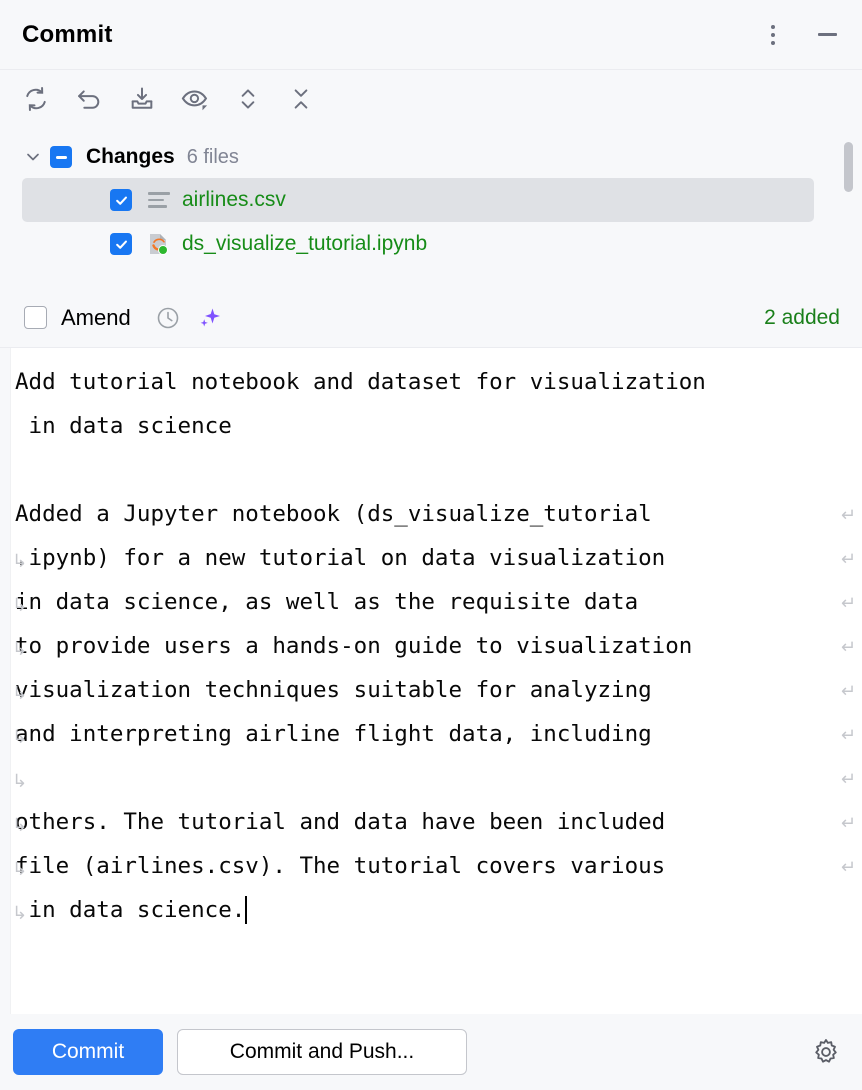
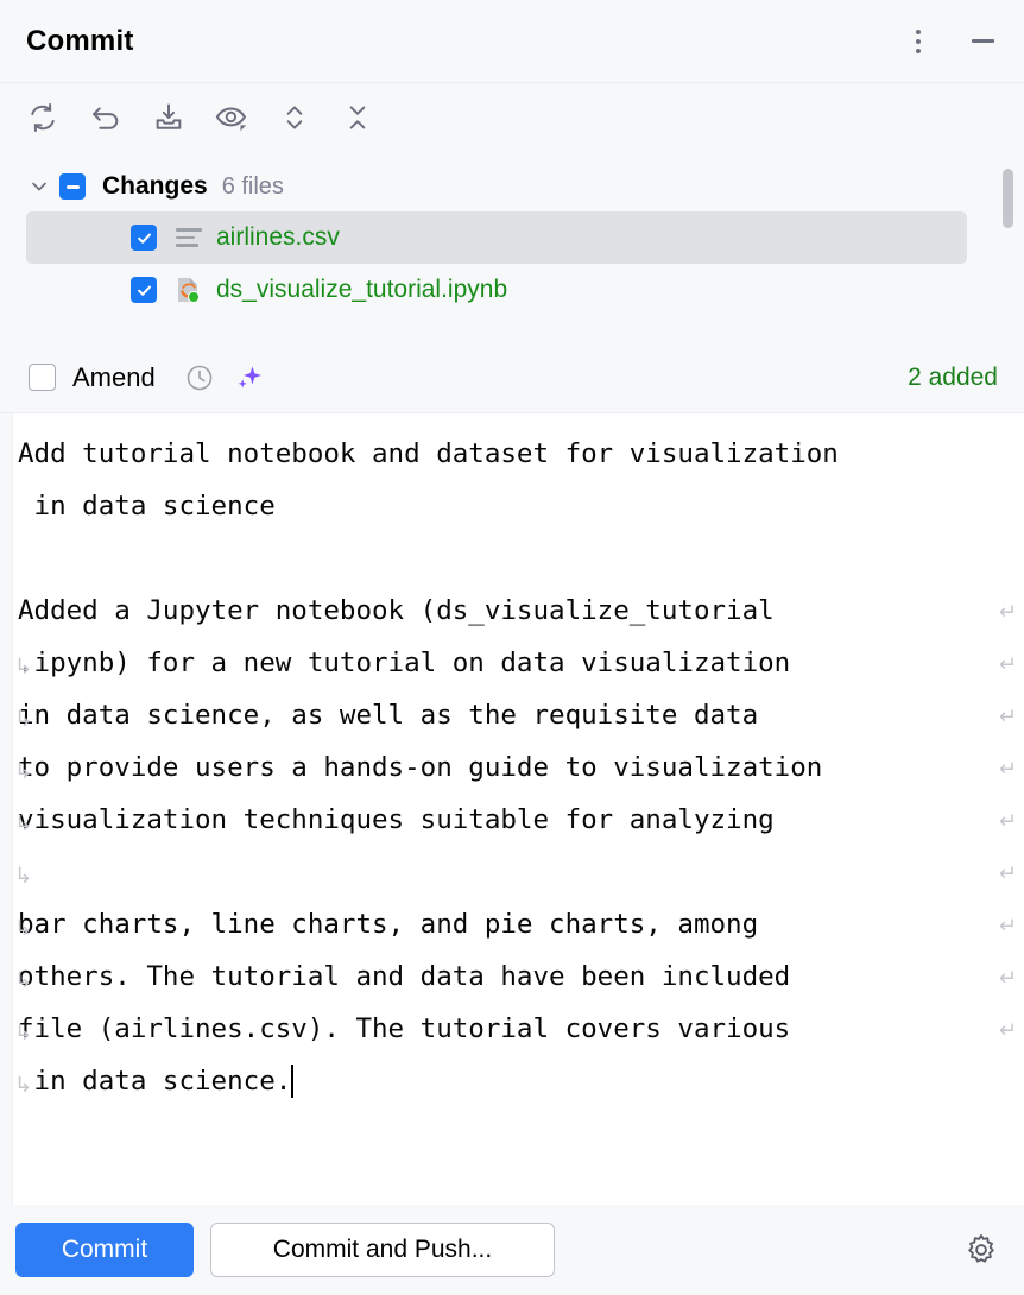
  Commit
  Changes
  6 files
  airlines.csv
  ds_visualize_tutorial.ipynb
  Amend
  2 added
  Add tutorial notebook and dataset for visualization
  in data science
  Added a Jupyter notebook (ds_visualize_tutorial
  ↵
  ↳
  .ipynb) for a new tutorial on data visualization
  ↵
  ↳
  in data science, as well as the requisite data
  ↵
  ↳
  to provide users a hands-on guide to visualization
  ↵
  ↳
  visualization techniques suitable for analyzing
  ↵
  ↳
- and interpreting airline flight data, including
  ↵
  ↳
+ bar charts, line charts, and pie charts, among
  ↵
  ↳
  others. The tutorial and data have been included
  ↵
  ↳
  file (airlines.csv). The tutorial covers various
  ↵
  ↳
  in data science.
  Commit
  Commit and Push...
